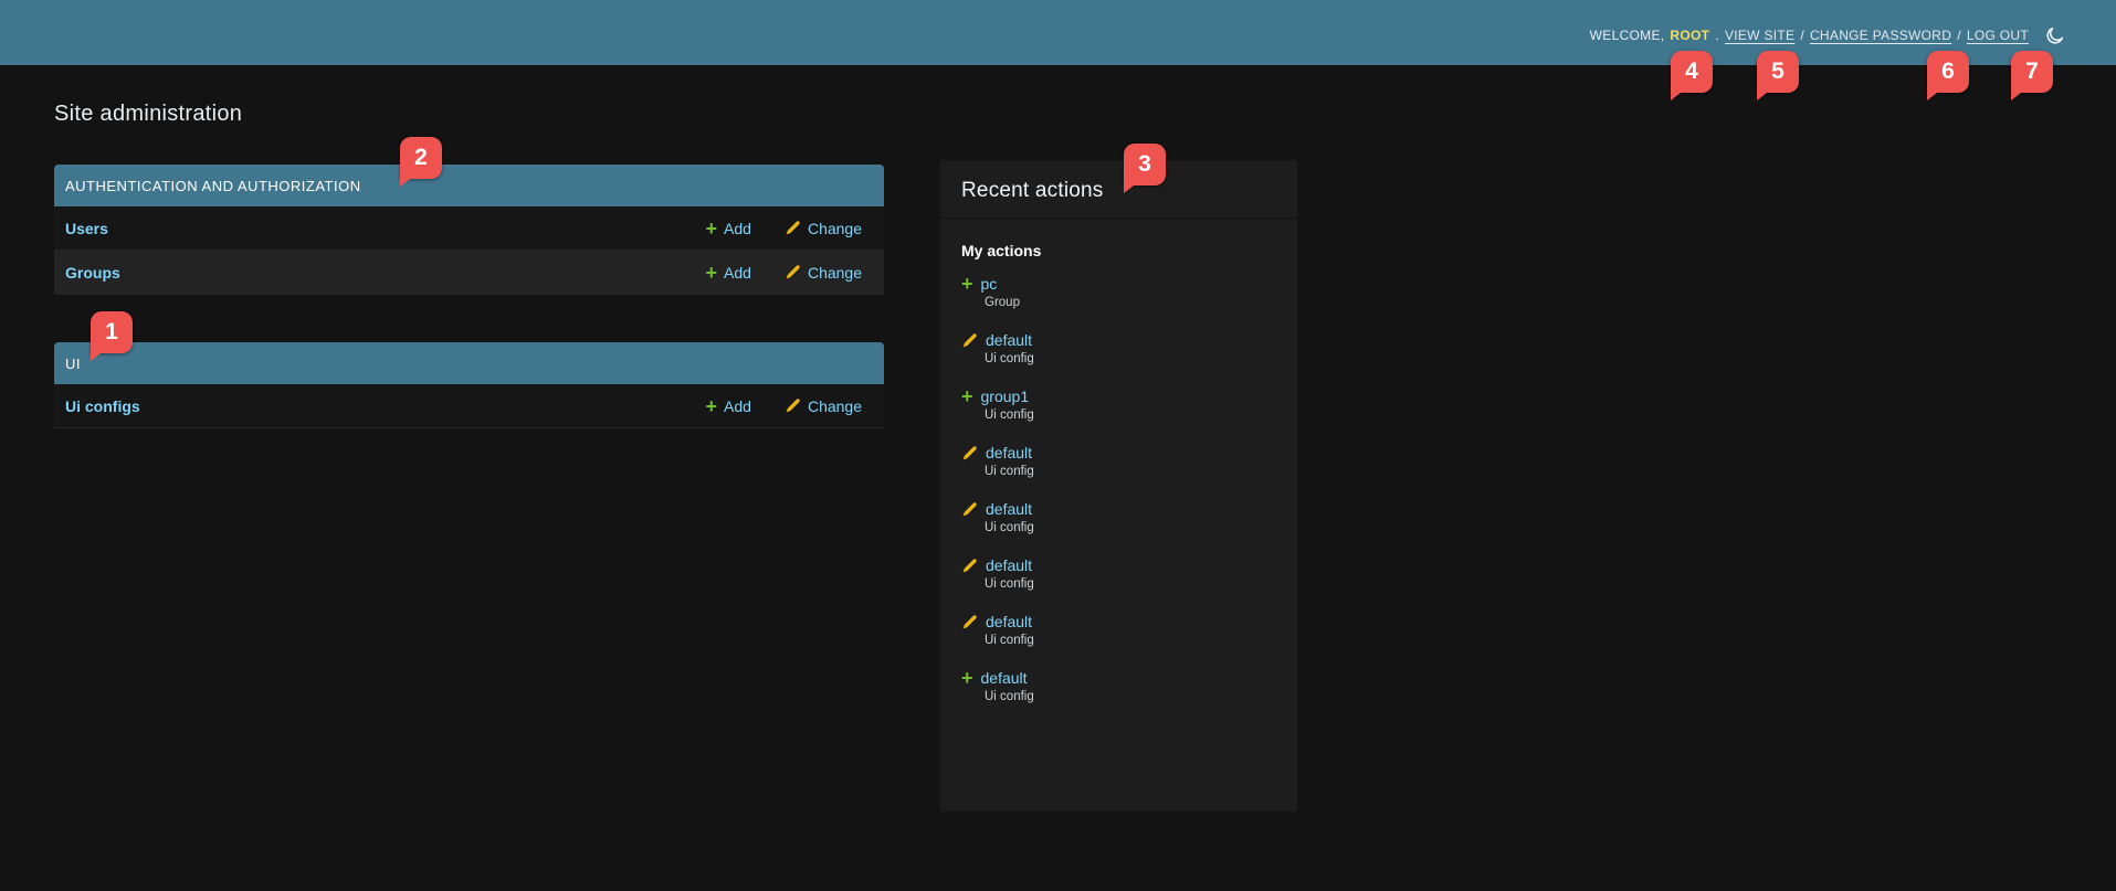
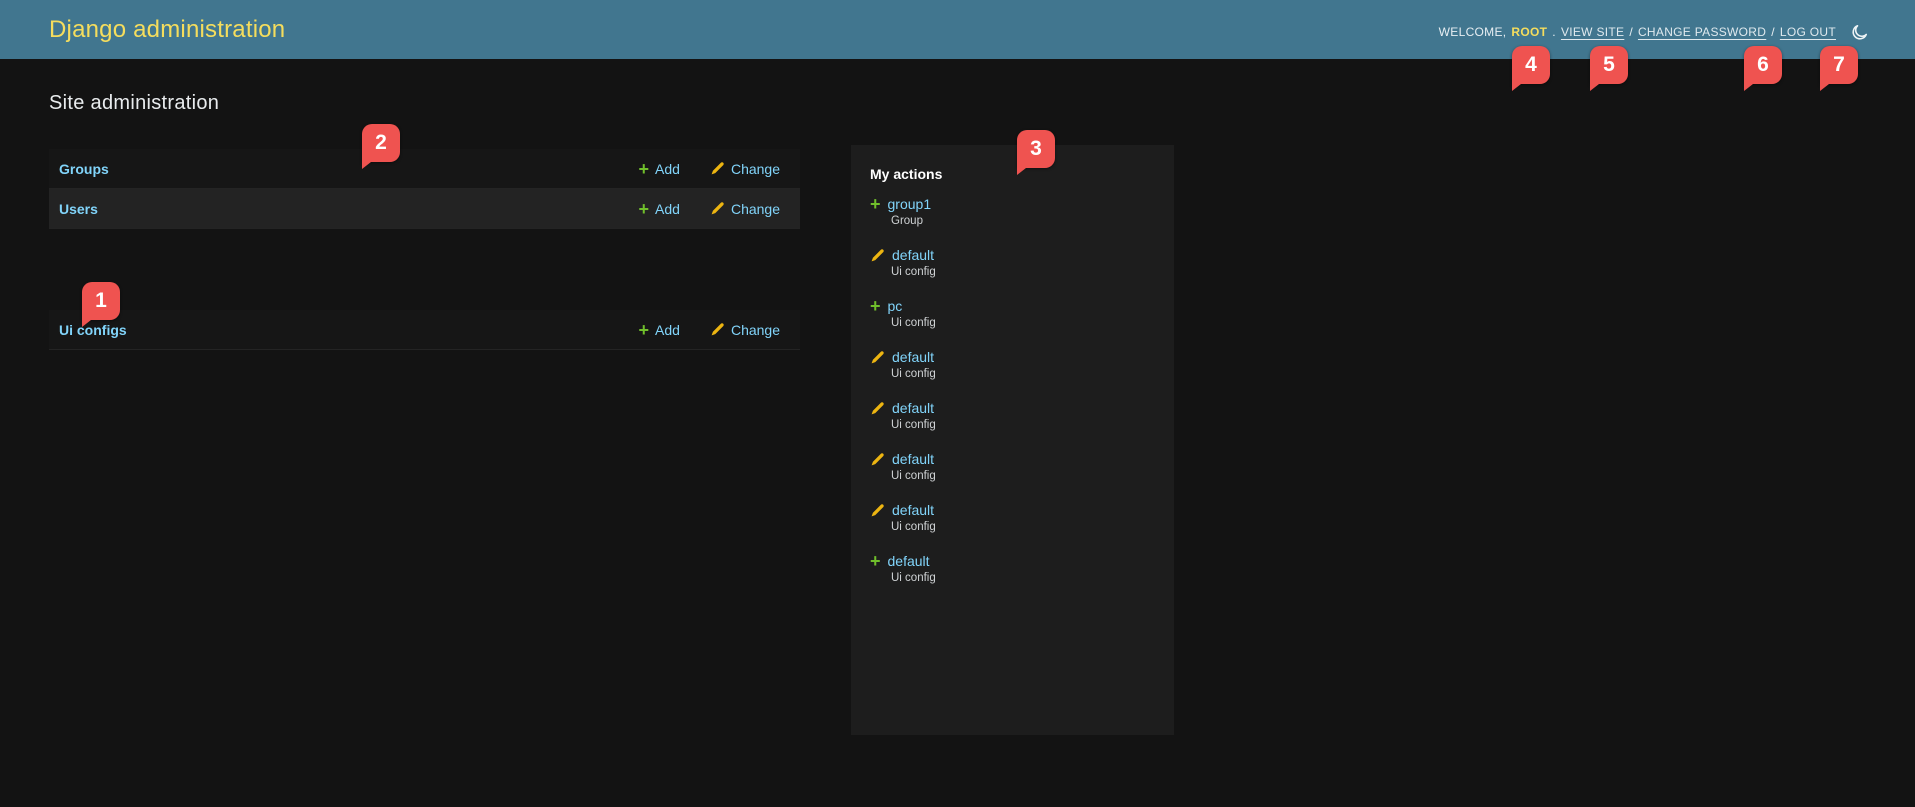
+ Django administration
  WELCOME,
  ROOT
  .
  VIEW SITE
  /
  CHANGE PASSWORD
  /
  LOG OUT
  Site administration
- AUTHENTICATION AND AUTHORIZATION
- Users
+ Groups
  +
  Add
  Change
- Groups
+ Users
  +
  Add
  Change
- UI
  Ui configs
  +
  Add
  Change
- Recent actions
  My actions
  +
- pc
+ group1
  Group
  default
  Ui config
  +
- group1
+ pc
  Ui config
  default
  Ui config
  default
  Ui config
  default
  Ui config
  default
  Ui config
  +
  default
  Ui config
  1
  2
  3
  4
  5
  6
  7
